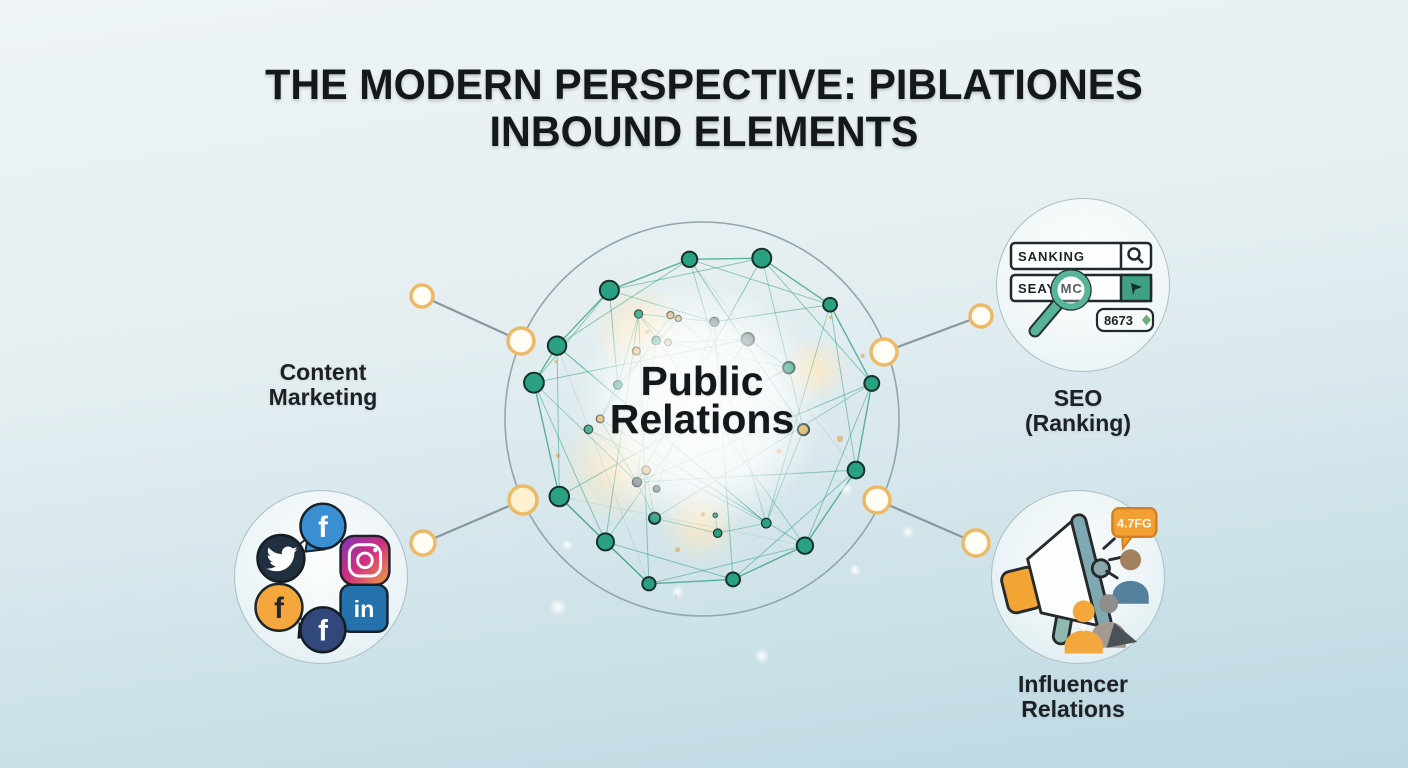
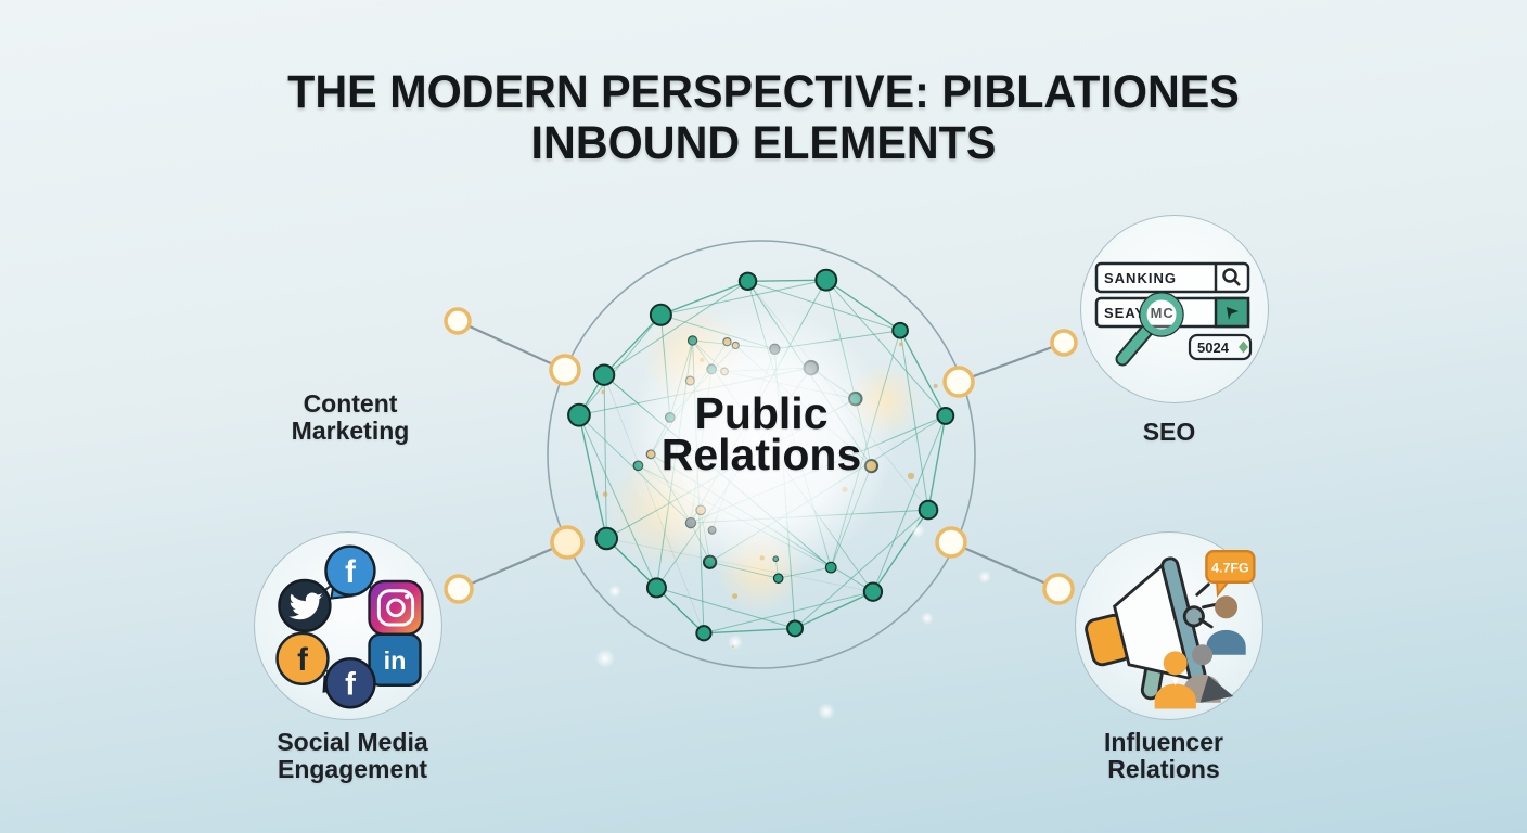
  THE MODERN PERSPECTIVE: PIBLATIONES
  INBOUND ELEMENTS
  Public
  Relations
  Content
  Marketing
  SANKING
  SEAY MC
- 8673
+ 5024
  SEO
- (Ranking)
  f
  in
  f
  f
+ Social Media
+ Engagement
  4.7FG
  Influencer
  Relations
